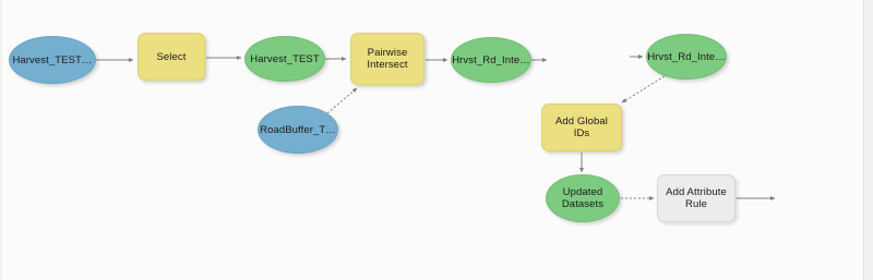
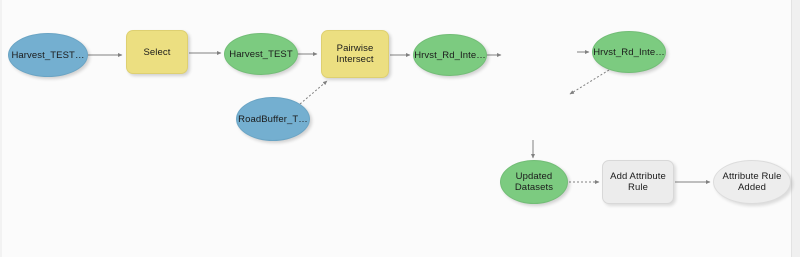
  Harvest_TEST…
  Select
  Harvest_TEST
  Pairwise
  Intersect
  RoadBuffer_T…
  Hrvst_Rd_Inte…
  Hrvst_Rd_Inte…
- Add Global IDs
  Updated
  Datasets
  Add Attribute
  Rule
+ Attribute Rule
+ Added
